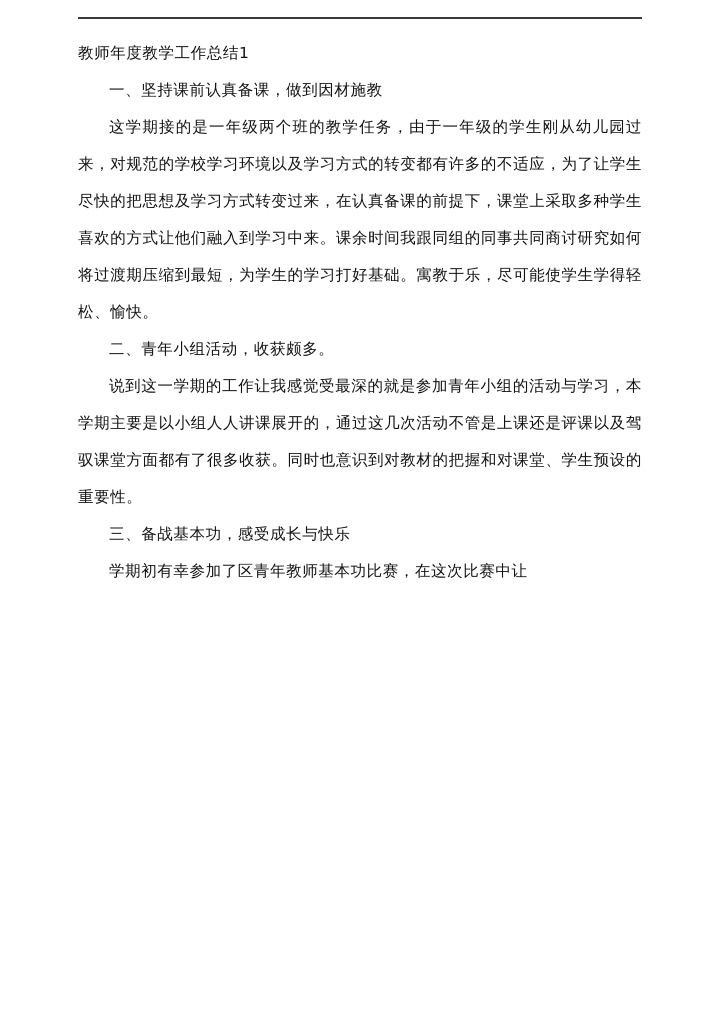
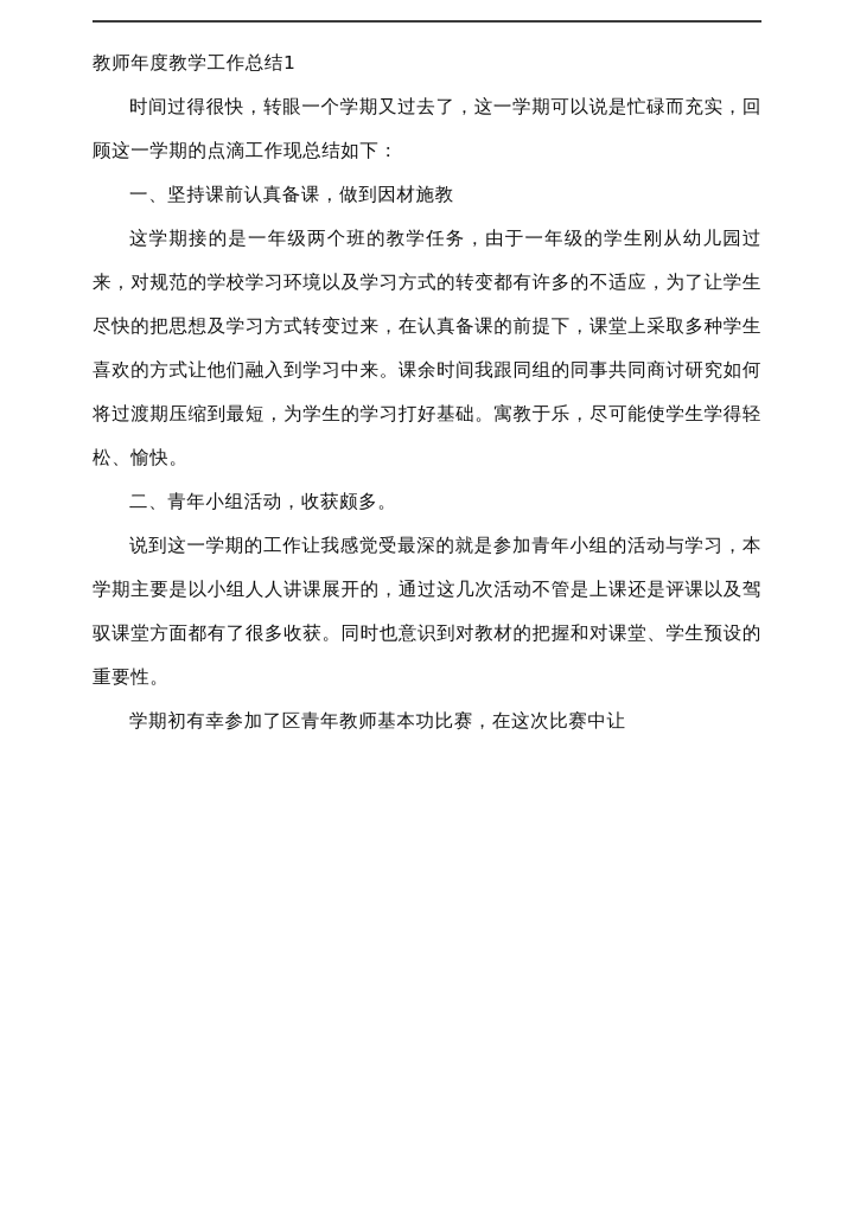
  教师年度教学工作总结1
+ 时间过得很快，转眼一个学期又过去了，这一学期可以说是忙碌而充实，回顾这一学期的点滴工作现总结如下：
  一、坚持课前认真备课，做到因材施教
  这学期接的是一年级两个班的教学任务，由于一年级的学生刚从幼儿园过来，对规范的学校学习环境以及学习方式的转变都有许多的不适应，为了让学生尽快的把思想及学习方式转变过来，在认真备课的前提下，课堂上采取多种学生喜欢的方式让他们融入到学习中来。课余时间我跟同组的同事共同商讨研究如何将过渡期压缩到最短，为学生的学习打好基础。寓教于乐，尽可能使学生学得轻松、愉快。
  二、青年小组活动，收获颇多。
  说到这一学期的工作让我感觉受最深的就是参加青年小组的活动与学习，本学期主要是以小组人人讲课展开的，通过这几次活动不管是上课还是评课以及驾驭课堂方面都有了很多收获。同时也意识到对教材的把握和对课堂、学生预设的重要性。
- 三、备战基本功，感受成长与快乐
  学期初有幸参加了区青年教师基本功比赛，在这次比赛中让
